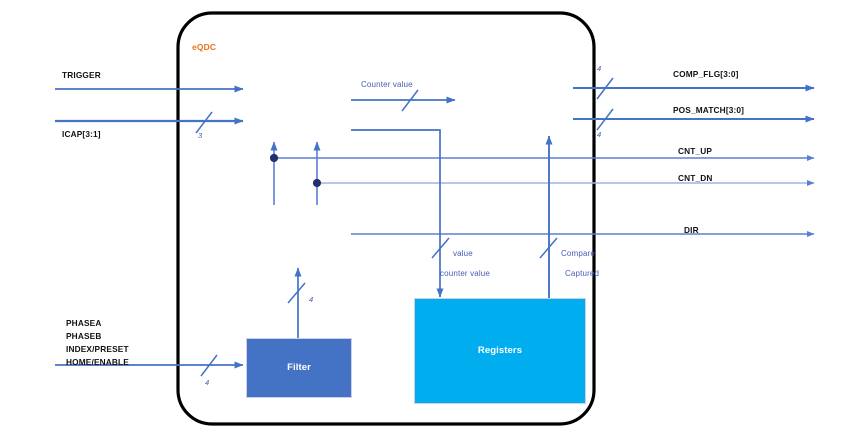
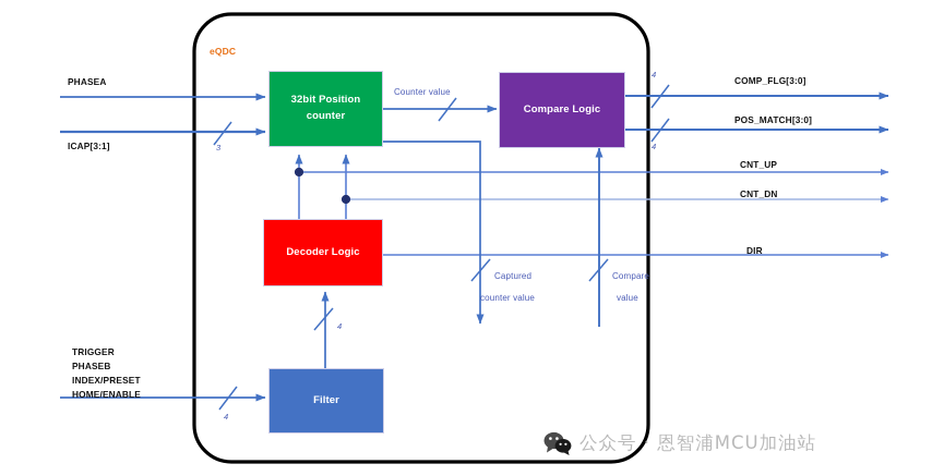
+ 32bit Position
+ counter
+ Compare Logic
+ Decoder Logic
  Filter
- Registers
  eQDC
- TRIGGER
+ PHASEA
  ICAP[3:1]
- PHASEA
+ TRIGGER
  PHASEB
  INDEX/PRESET
  HOME/ENABLE
  COMP_FLG[3:0]
  POS_MATCH[3:0]
  CNT_UP
  CNT_DN
  DIR
  3
  4
  4
  4
  4
  Counter value
- value
+ Captured
  counter value
  Compare
- Captured
+ value
+ 公众号 · 恩智浦MCU加油站
